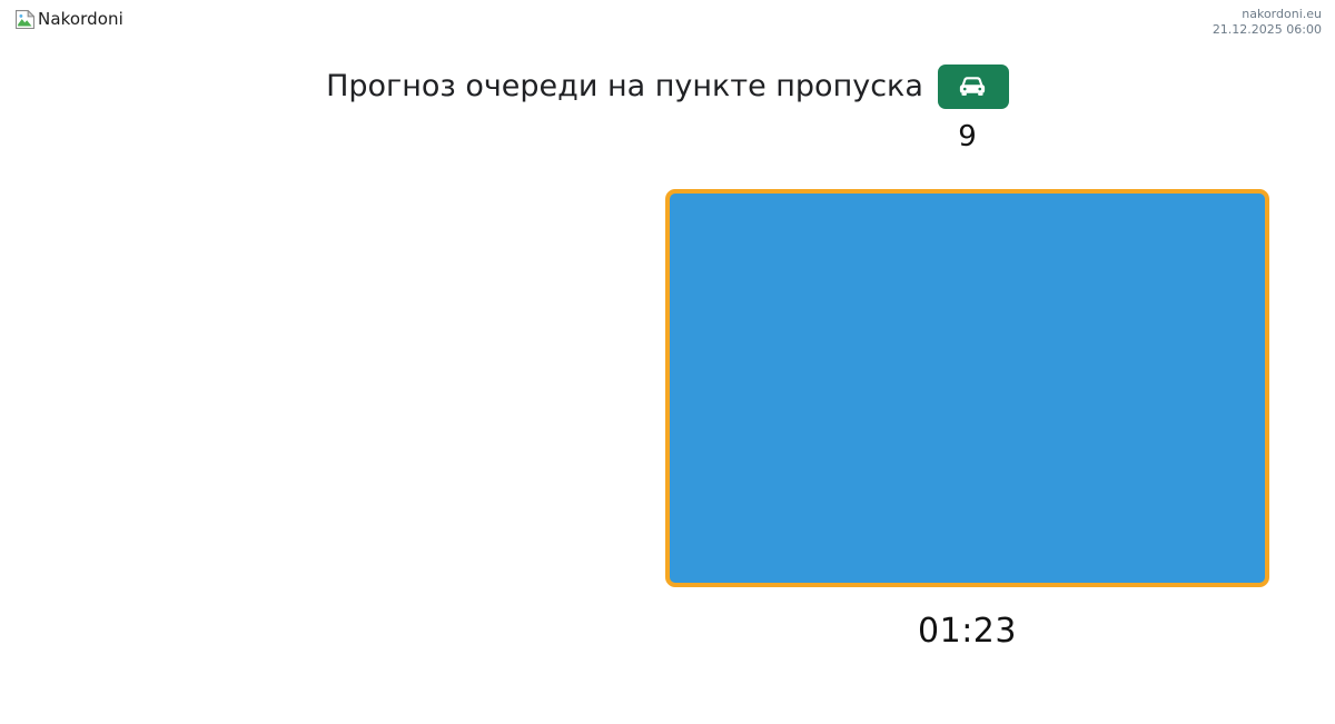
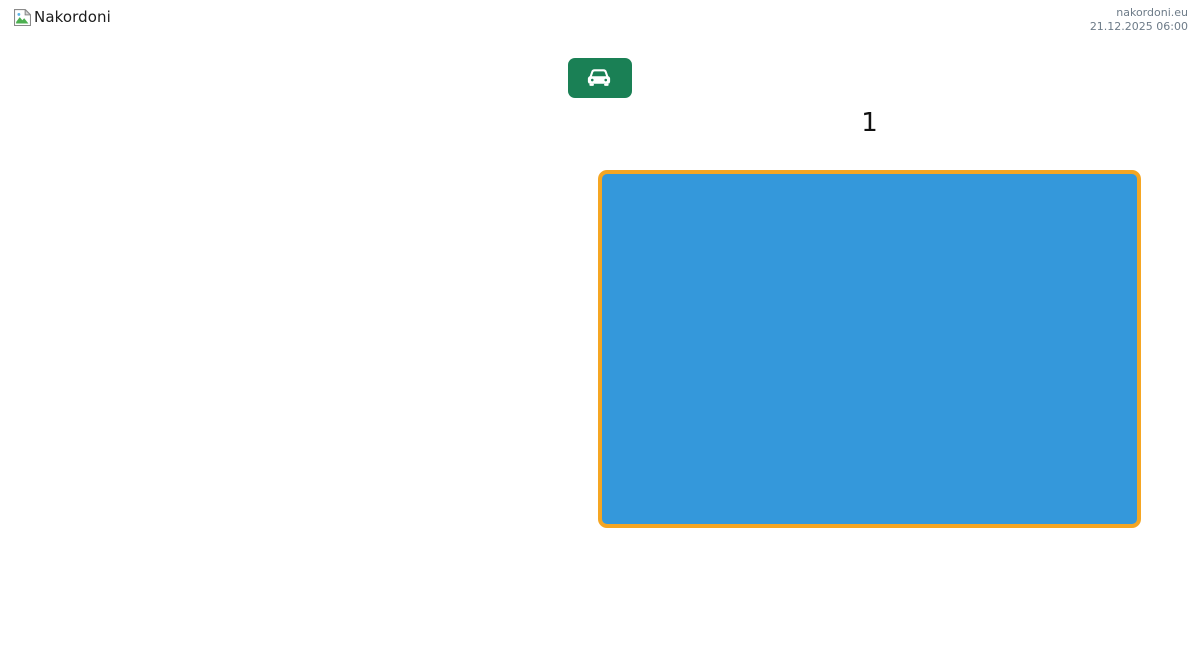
  Nakordoni
  nakordoni.eu
  21.12.2025 06:00
- Прогноз очереди на пункте пропуска
- 9
+ 1
- 01:23
